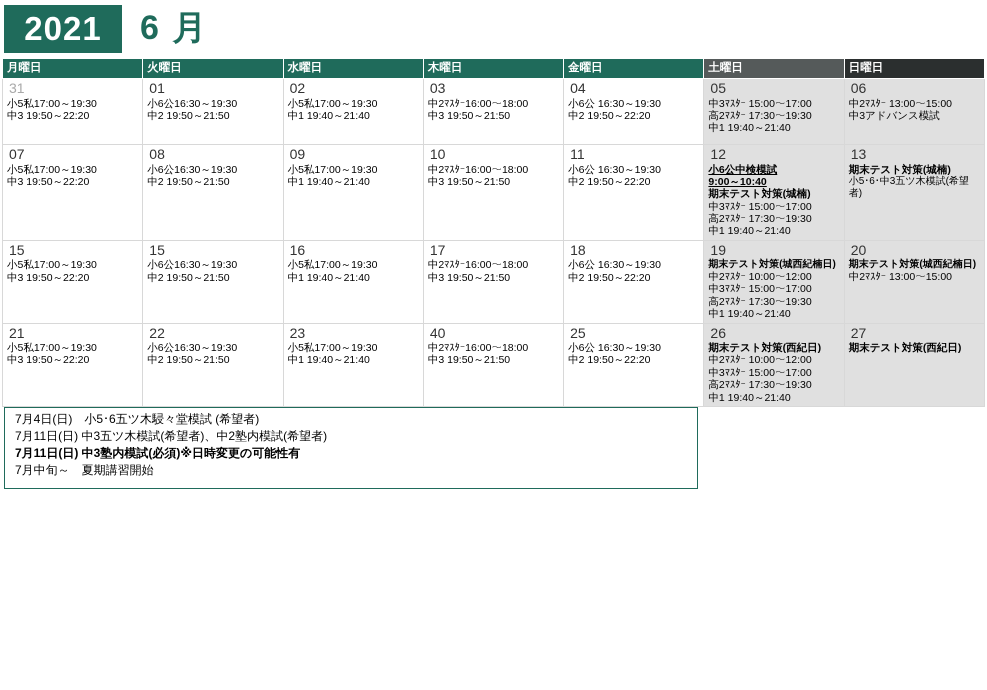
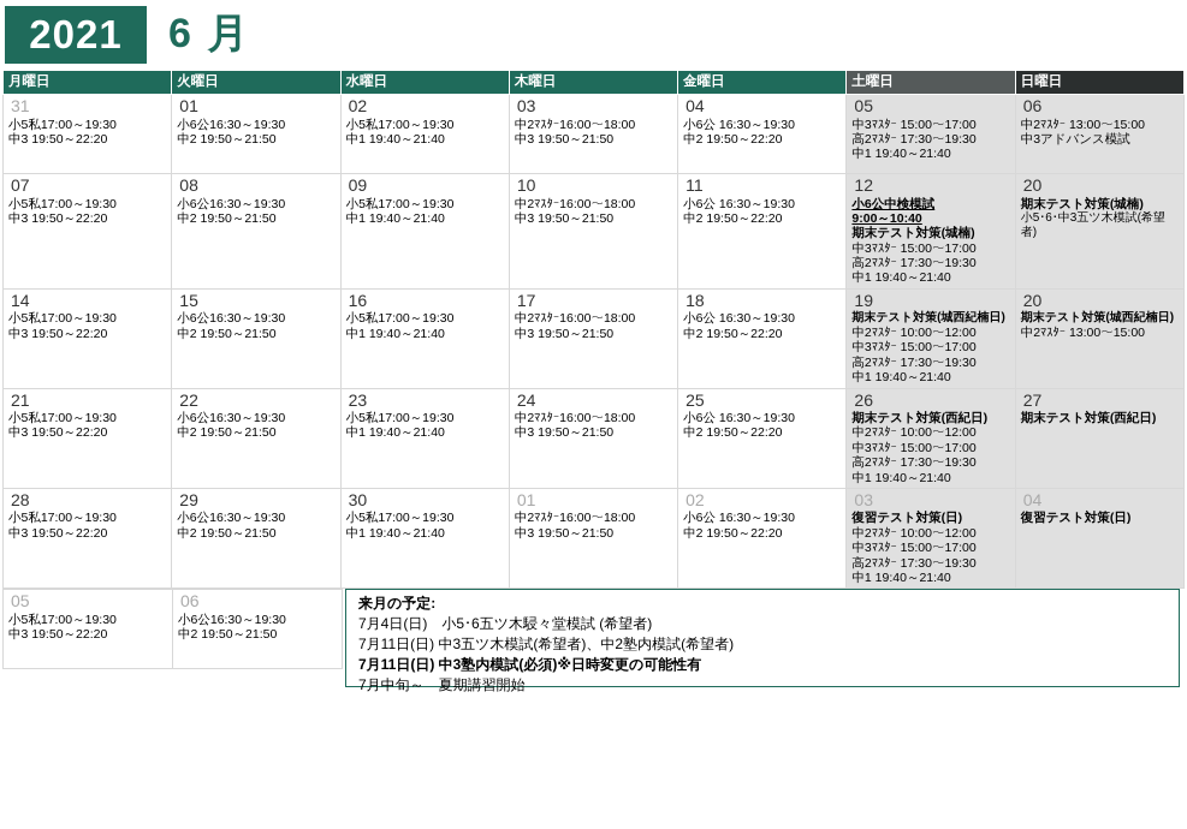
  2021
  6 月
  月曜日	火曜日	水曜日	木曜日	金曜日	土曜日	日曜日
  31小5私17:00～19:30中3 19:50～22:20	01小6公16:30～19:30中2 19:50～21:50	02小5私17:00～19:30中1 19:40～21:40	03中2ﾏｽﾀｰ16:00～18:00中3 19:50～21:50	04小6公 16:30～19:30中2 19:50～22:20	05中3ﾏｽﾀｰ 15:00～17:00高2ﾏｽﾀｰ 17:30～19:30中1 19:40～21:40	06中2ﾏｽﾀｰ 13:00～15:00中3アドバンス模試
- 07小5私17:00～19:30中3 19:50～22:20	08小6公16:30～19:30中2 19:50～21:50	09小5私17:00～19:30中1 19:40～21:40	10中2ﾏｽﾀｰ16:00～18:00中3 19:50～21:50	11小6公 16:30～19:30中2 19:50～22:20	12小6公中検模試9:00～10:40期末テスト対策(城楠)中3ﾏｽﾀｰ 15:00～17:00高2ﾏｽﾀｰ 17:30～19:30中1 19:40～21:40	13期末テスト対策(城楠)小5･6･中3五ツ木模試(希望者)
+ 07小5私17:00～19:30中3 19:50～22:20	08小6公16:30～19:30中2 19:50～21:50	09小5私17:00～19:30中1 19:40～21:40	10中2ﾏｽﾀｰ16:00～18:00中3 19:50～21:50	11小6公 16:30～19:30中2 19:50～22:20	12小6公中検模試9:00～10:40期末テスト対策(城楠)中3ﾏｽﾀｰ 15:00～17:00高2ﾏｽﾀｰ 17:30～19:30中1 19:40～21:40	20期末テスト対策(城楠)小5･6･中3五ツ木模試(希望者)
- 15小5私17:00～19:30中3 19:50～22:20	15小6公16:30～19:30中2 19:50～21:50	16小5私17:00～19:30中1 19:40～21:40	17中2ﾏｽﾀｰ16:00～18:00中3 19:50～21:50	18小6公 16:30～19:30中2 19:50～22:20	19期末テスト対策(城西紀楠日)中2ﾏｽﾀｰ 10:00～12:00中3ﾏｽﾀｰ 15:00～17:00高2ﾏｽﾀｰ 17:30～19:30中1 19:40～21:40	20期末テスト対策(城西紀楠日)中2ﾏｽﾀｰ 13:00～15:00
+ 14小5私17:00～19:30中3 19:50～22:20	15小6公16:30～19:30中2 19:50～21:50	16小5私17:00～19:30中1 19:40～21:40	17中2ﾏｽﾀｰ16:00～18:00中3 19:50～21:50	18小6公 16:30～19:30中2 19:50～22:20	19期末テスト対策(城西紀楠日)中2ﾏｽﾀｰ 10:00～12:00中3ﾏｽﾀｰ 15:00～17:00高2ﾏｽﾀｰ 17:30～19:30中1 19:40～21:40	20期末テスト対策(城西紀楠日)中2ﾏｽﾀｰ 13:00～15:00
- 21小5私17:00～19:30中3 19:50～22:20	22小6公16:30～19:30中2 19:50～21:50	23小5私17:00～19:30中1 19:40～21:40	40中2ﾏｽﾀｰ16:00～18:00中3 19:50～21:50	25小6公 16:30～19:30中2 19:50～22:20	26期末テスト対策(西紀日)中2ﾏｽﾀｰ 10:00～12:00中3ﾏｽﾀｰ 15:00～17:00高2ﾏｽﾀｰ 17:30～19:30中1 19:40～21:40	27期末テスト対策(西紀日)
+ 21小5私17:00～19:30中3 19:50～22:20	22小6公16:30～19:30中2 19:50～21:50	23小5私17:00～19:30中1 19:40～21:40	24中2ﾏｽﾀｰ16:00～18:00中3 19:50～21:50	25小6公 16:30～19:30中2 19:50～22:20	26期末テスト対策(西紀日)中2ﾏｽﾀｰ 10:00～12:00中3ﾏｽﾀｰ 15:00～17:00高2ﾏｽﾀｰ 17:30～19:30中1 19:40～21:40	27期末テスト対策(西紀日)
+ 28小5私17:00～19:30中3 19:50～22:20	29小6公16:30～19:30中2 19:50～21:50	30小5私17:00～19:30中1 19:40～21:40	01中2ﾏｽﾀｰ16:00～18:00中3 19:50～21:50	02小6公 16:30～19:30中2 19:50～22:20	03復習テスト対策(日)中2ﾏｽﾀｰ 10:00～12:00中3ﾏｽﾀｰ 15:00～17:00高2ﾏｽﾀｰ 17:30～19:30中1 19:40～21:40	04復習テスト対策(日)
+ 05小5私17:00～19:30中3 19:50～22:20	06小6公16:30～19:30中2 19:50～21:50
+ 来月の予定:
  7月4日(日) 小5･6五ツ木駸々堂模試 (希望者)
  7月11日(日) 中3五ツ木模試(希望者)、中2塾内模試(希望者)
  7月11日(日) 中3塾内模試(必須)※日時変更の可能性有
  7月中旬～ 夏期講習開始
